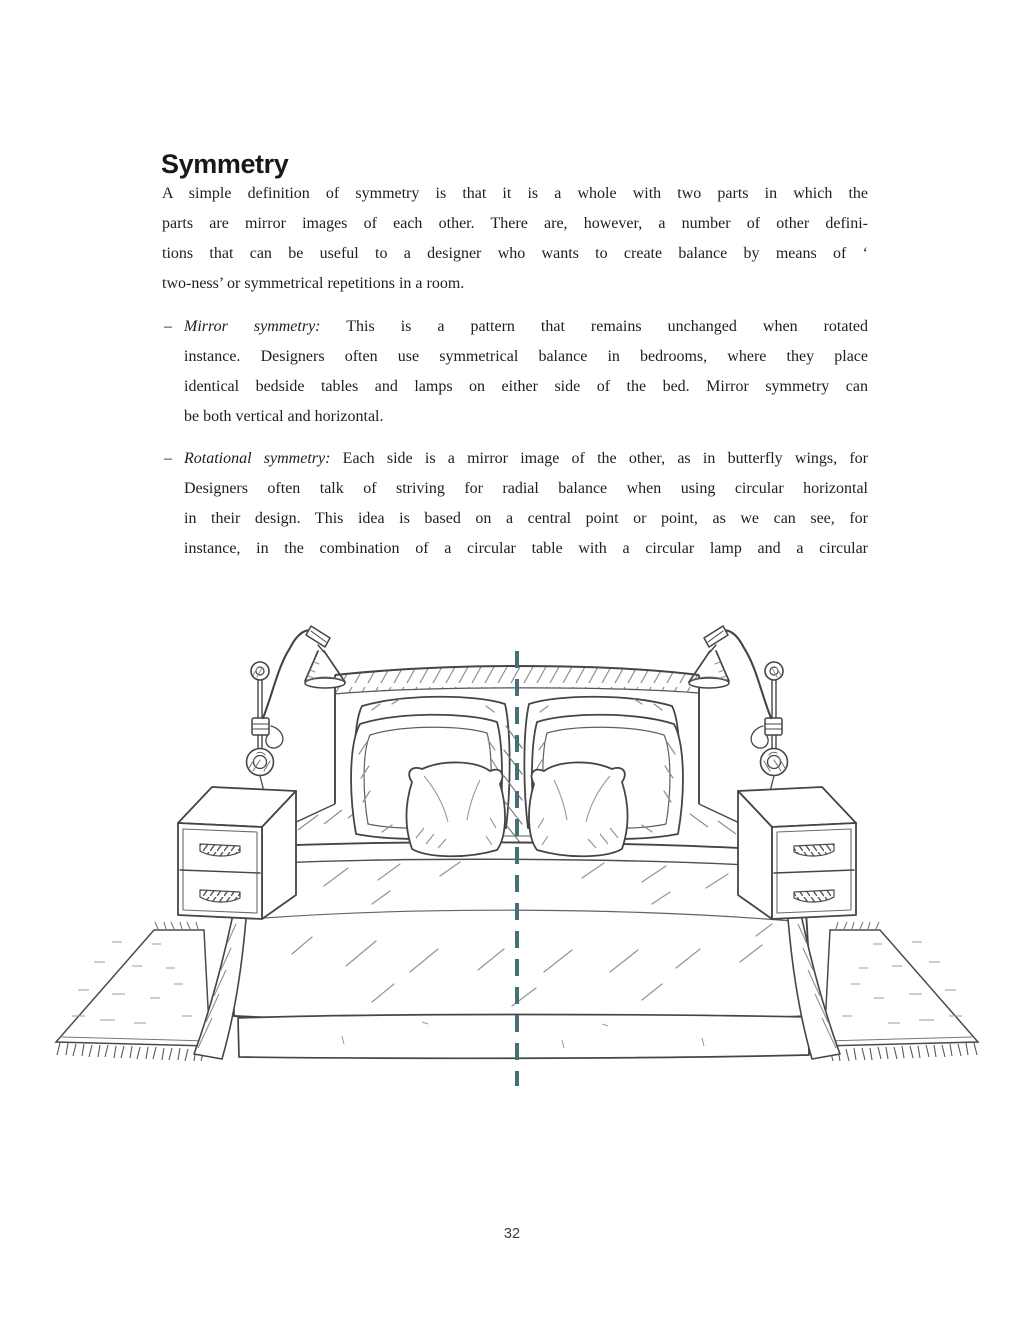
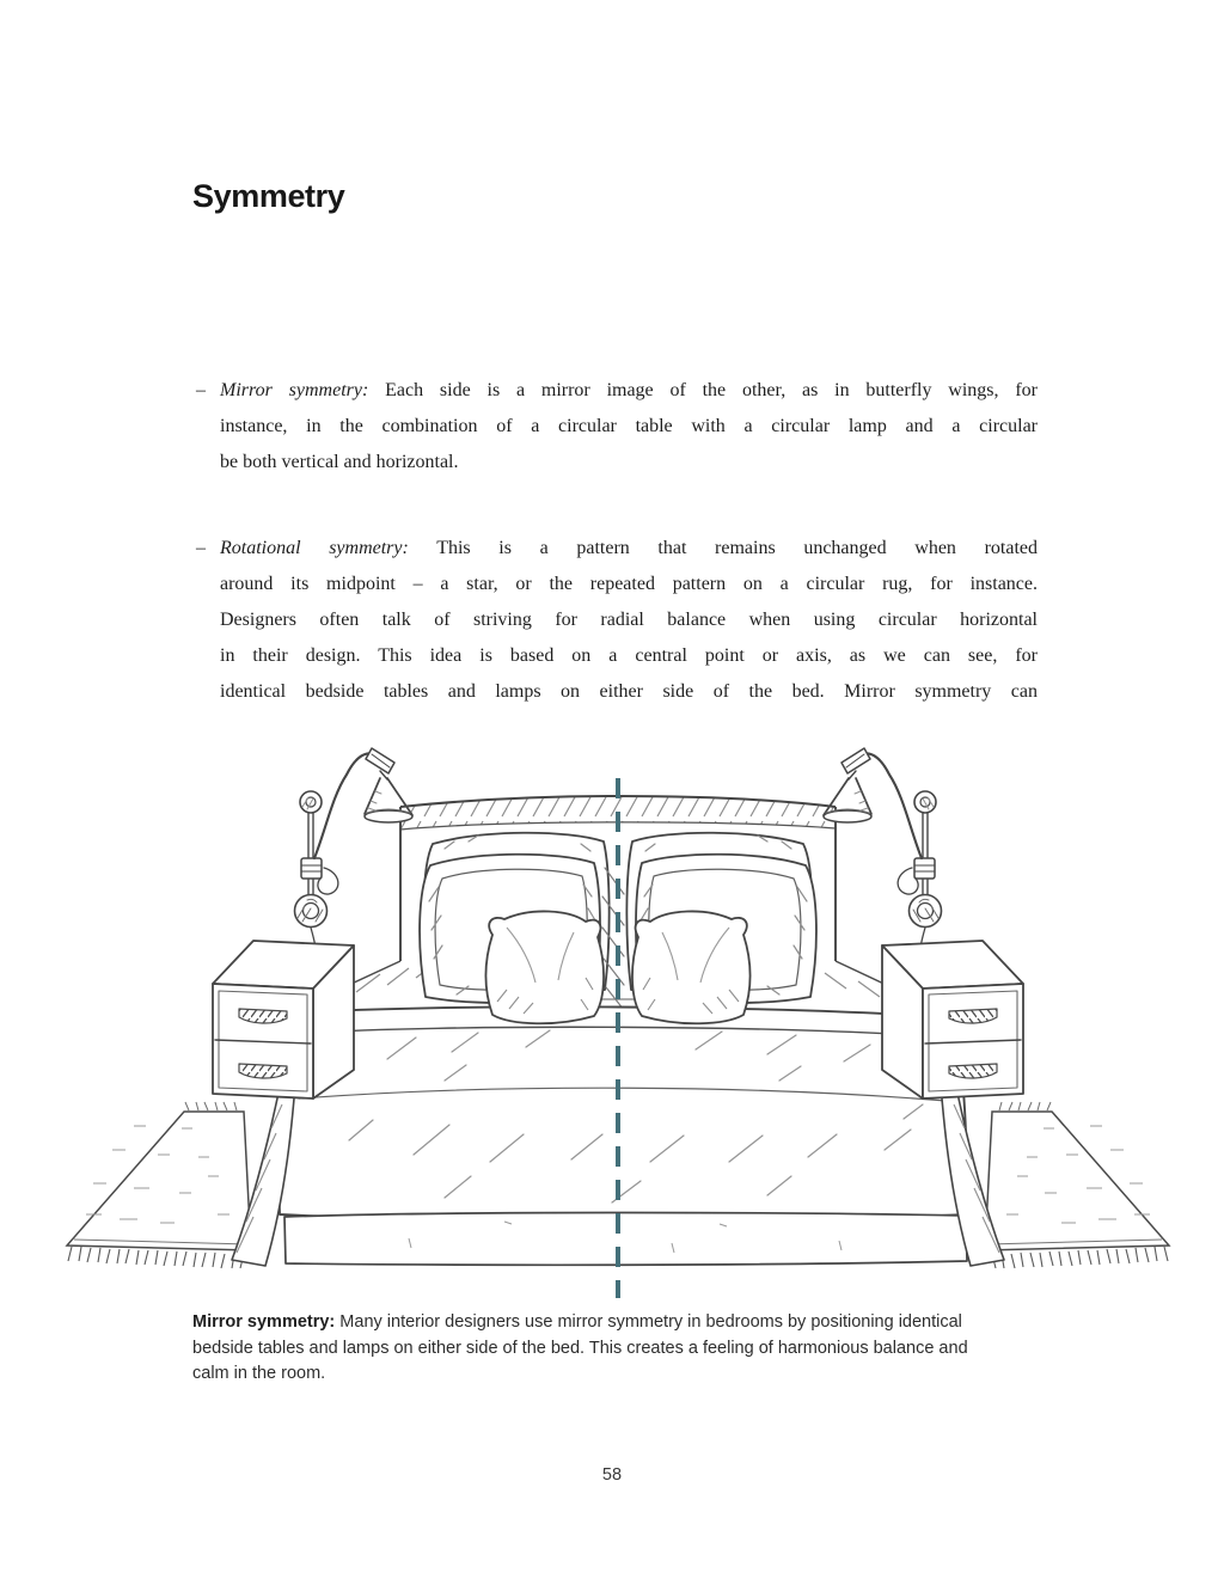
  Symmetry
- A simple definition of symmetry is that it is a whole with two parts in which the
- parts are mirror images of each other. There are, however, a number of other defini-
- tions that can be useful to a designer who wants to create balance by means of ‘
- two-ness’ or symmetrical repetitions in a room.
  –
- Mirror symmetry: This is a pattern that remains unchanged when rotated
+ Mirror symmetry: Each side is a mirror image of the other, as in butterfly wings, for
- instance. Designers often use symmetrical balance in bedrooms, where they place
- identical bedside tables and lamps on either side of the bed. Mirror symmetry can
+ instance, in the combination of a circular table with a circular lamp and a circular
  be both vertical and horizontal.
  –
- Rotational symmetry: Each side is a mirror image of the other, as in butterfly wings, for
+ Rotational symmetry: This is a pattern that remains unchanged when rotated
+ around its midpoint – a star, or the repeated pattern on a circular rug, for instance.
  Designers often talk of striving for radial balance when using circular horizontal
- in their design. This idea is based on a central point or point, as we can see, for
+ in their design. This idea is based on a central point or axis, as we can see, for
- instance, in the combination of a circular table with a circular lamp and a circular
+ identical bedside tables and lamps on either side of the bed. Mirror symmetry can
+ Mirror symmetry: Many interior designers use mirror symmetry in bedrooms by positioning identical
+ bedside tables and lamps on either side of the bed. This creates a feeling of harmonious balance and
+ calm in the room.
- 32
+ 58
